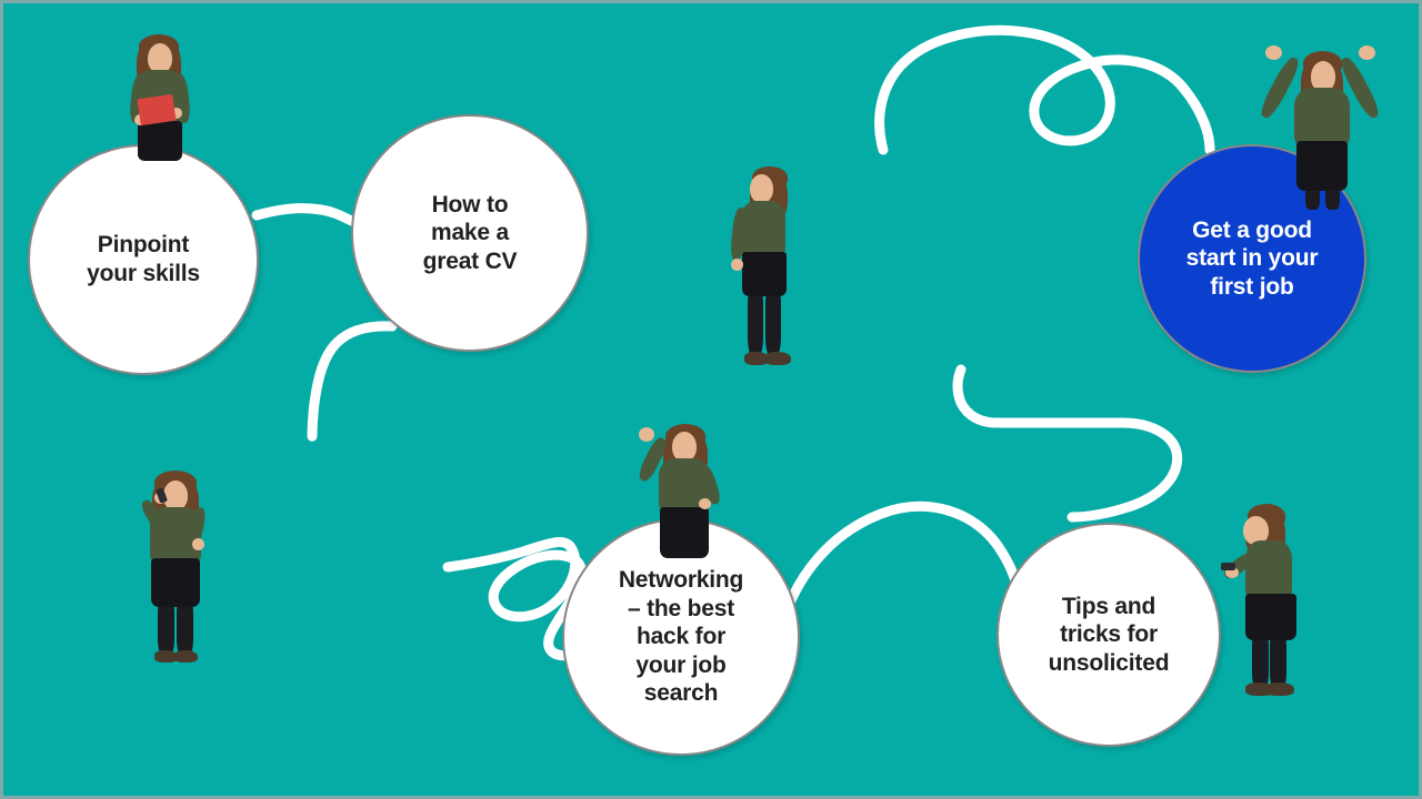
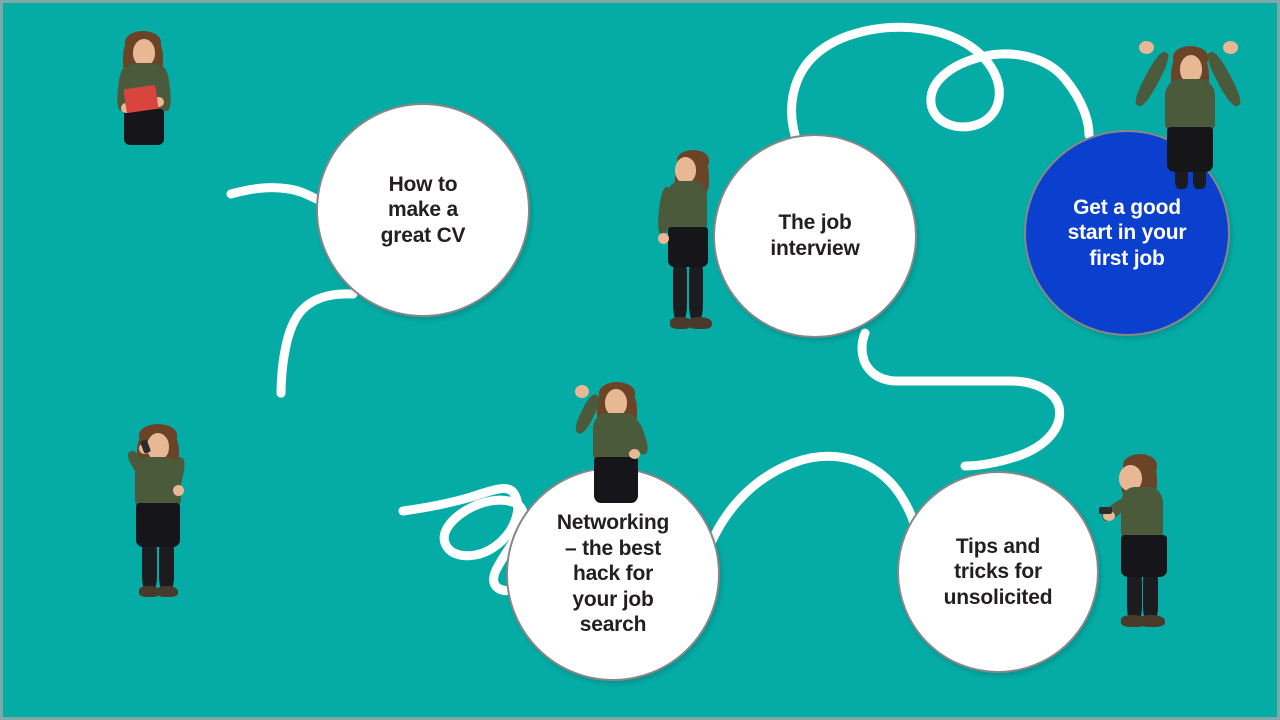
- Pinpoint
- your skills
  How to
  make a
  great CV
  Networking
  – the best
  hack for
  your job
  search
+ The job
+ interview
  Tips and
  tricks for
  unsolicited
  Get a good
  start in your
  first job
